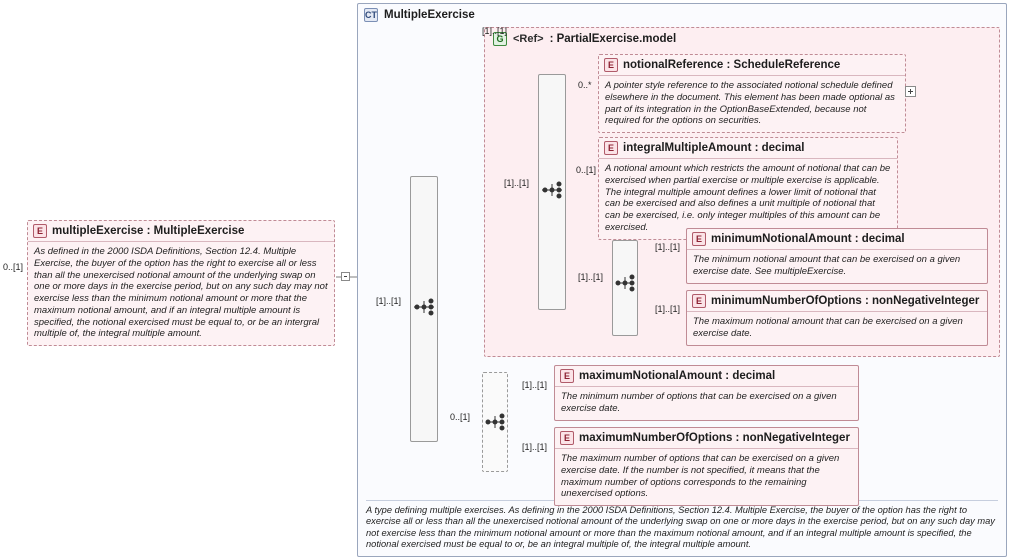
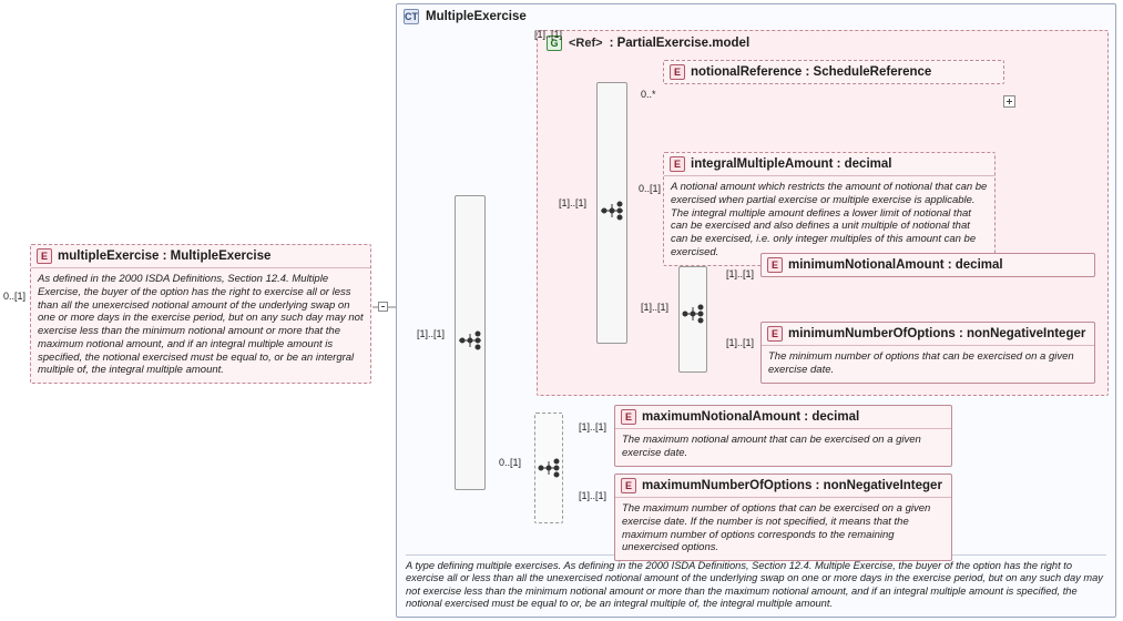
  E
  multipleExercise : MultipleExercise
  As defined in the 2000 ISDA Definitions, Section 12.4. Multiple Exercise, the buyer of the option has the right to exercise all or less than all the unexercised notional amount of the underlying swap on one or more days in the exercise period, but on any such day may not exercise less than the minimum notional amount or more that the maximum notional amount, and if an integral multiple amount is specified, the notional exercised must be equal to, or be an intergral multiple of, the integral multiple amount.
  0..[1]
  CT
  MultipleExercise
  A type defining multiple exercises. As defining in the 2000 ISDA Definitions, Section 12.4. Multiple Exercise, the buyer of the option has the right to exercise all or less than all the unexercised notional amount of the underlying swap on one or more days in the exercise period, but on any such day may not exercise less than the minimum notional amount or more than the maximum notional amount, and if an integral multiple amount is specified, the notional exercised must be equal to or, be an integral multiple of, the integral multiple amount.
  G
  <Ref>
  : PartialExercise.model
  [1]..[1]
  [1]..[1]
  [1]..[1]
  [1]..[1]
  0..[1]
  E
  notionalReference : ScheduleReference
- A pointer style reference to the associated notional schedule defined elsewhere in the document. This element has been made optional as part of its integration in the OptionBaseExtended, because not required for the options on securities.
  0..*
  E
  integralMultipleAmount : decimal
  A notional amount which restricts the amount of notional that can be exercised when partial exercise or multiple exercise is applicable. The integral multiple amount defines a lower limit of notional that can be exercised and also defines a unit multiple of notional that can be exercised, i.e. only integer multiples of this amount can be exercised.
  0..[1]
  E
  minimumNotionalAmount : decimal
- The minimum notional amount that can be exercised on a given exercise date. See multipleExercise.
  [1]..[1]
  E
  minimumNumberOfOptions : nonNegativeInteger
- The maximum notional amount that can be exercised on a given exercise date.
+ The minimum number of options that can be exercised on a given exercise date.
  [1]..[1]
  E
  maximumNotionalAmount : decimal
- The minimum number of options that can be exercised on a given exercise date.
+ The maximum notional amount that can be exercised on a given exercise date.
  [1]..[1]
  E
  maximumNumberOfOptions : nonNegativeInteger
  The maximum number of options that can be exercised on a given exercise date. If the number is not specified, it means that the maximum number of options corresponds to the remaining unexercised options.
  [1]..[1]
